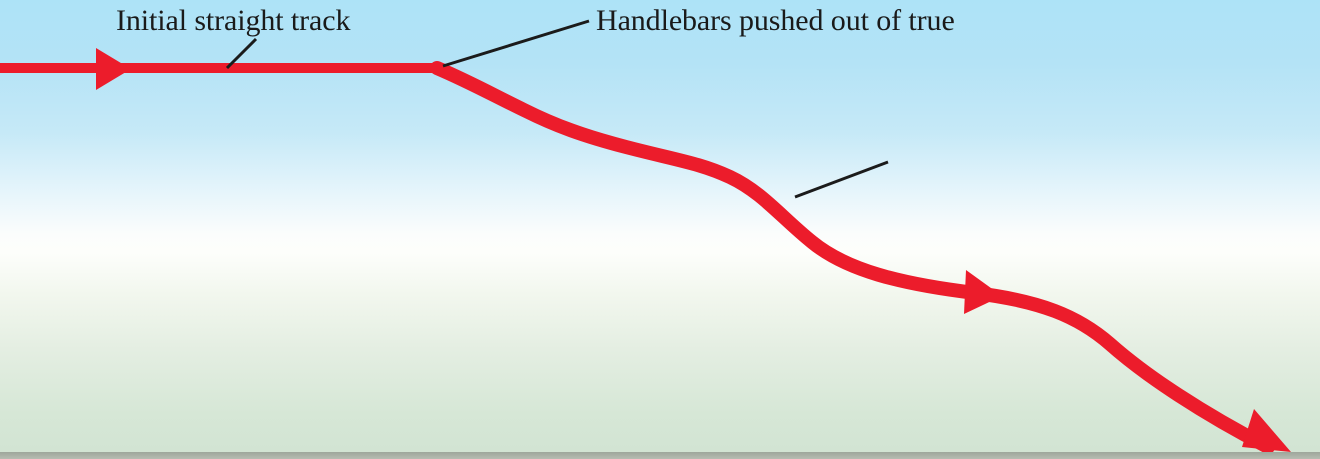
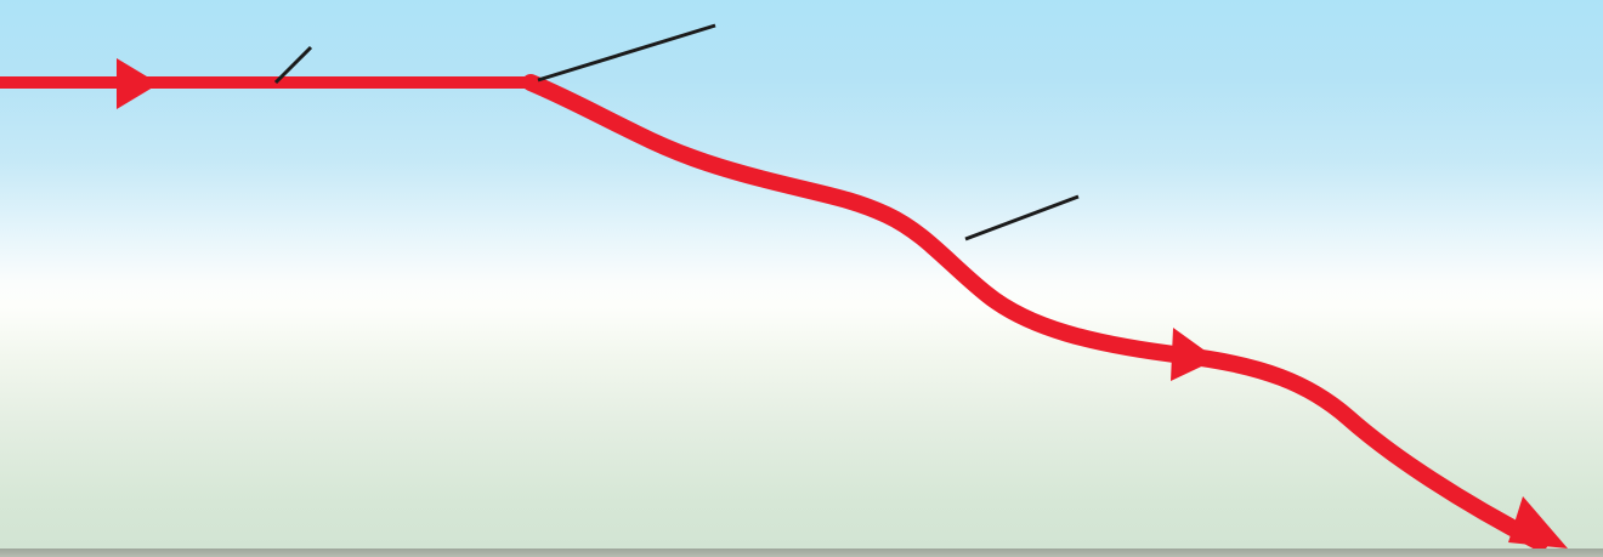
- Initial straight track
- Handlebars pushed out of true
